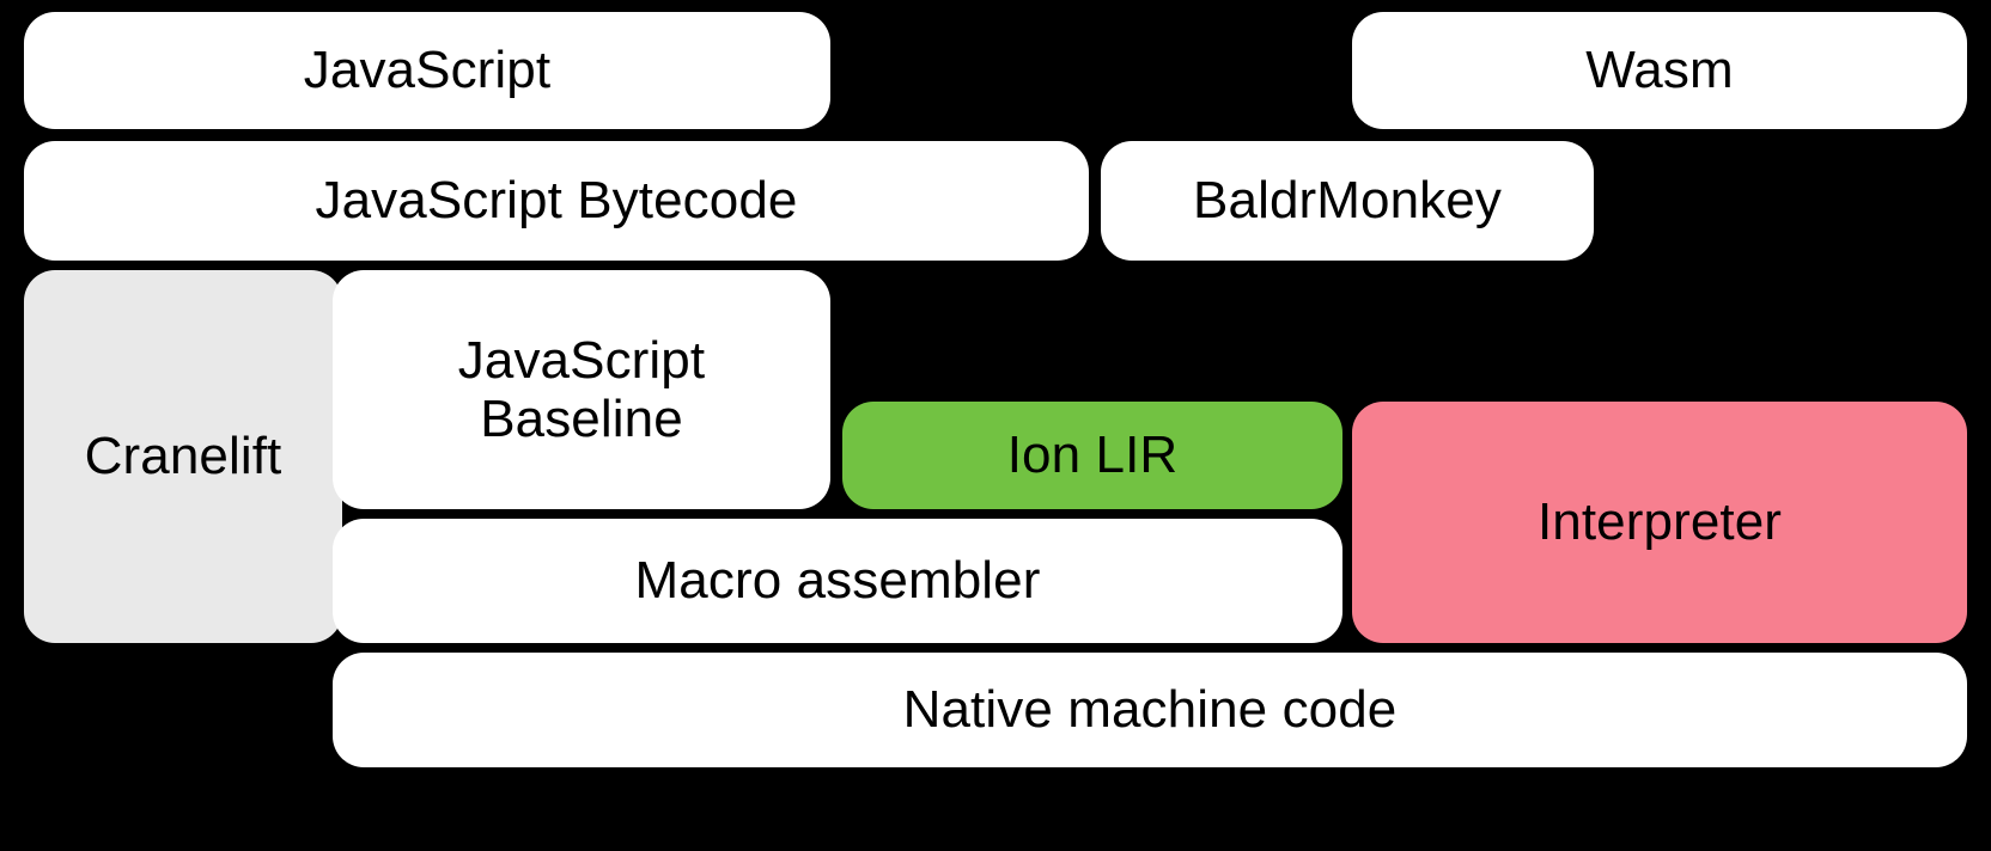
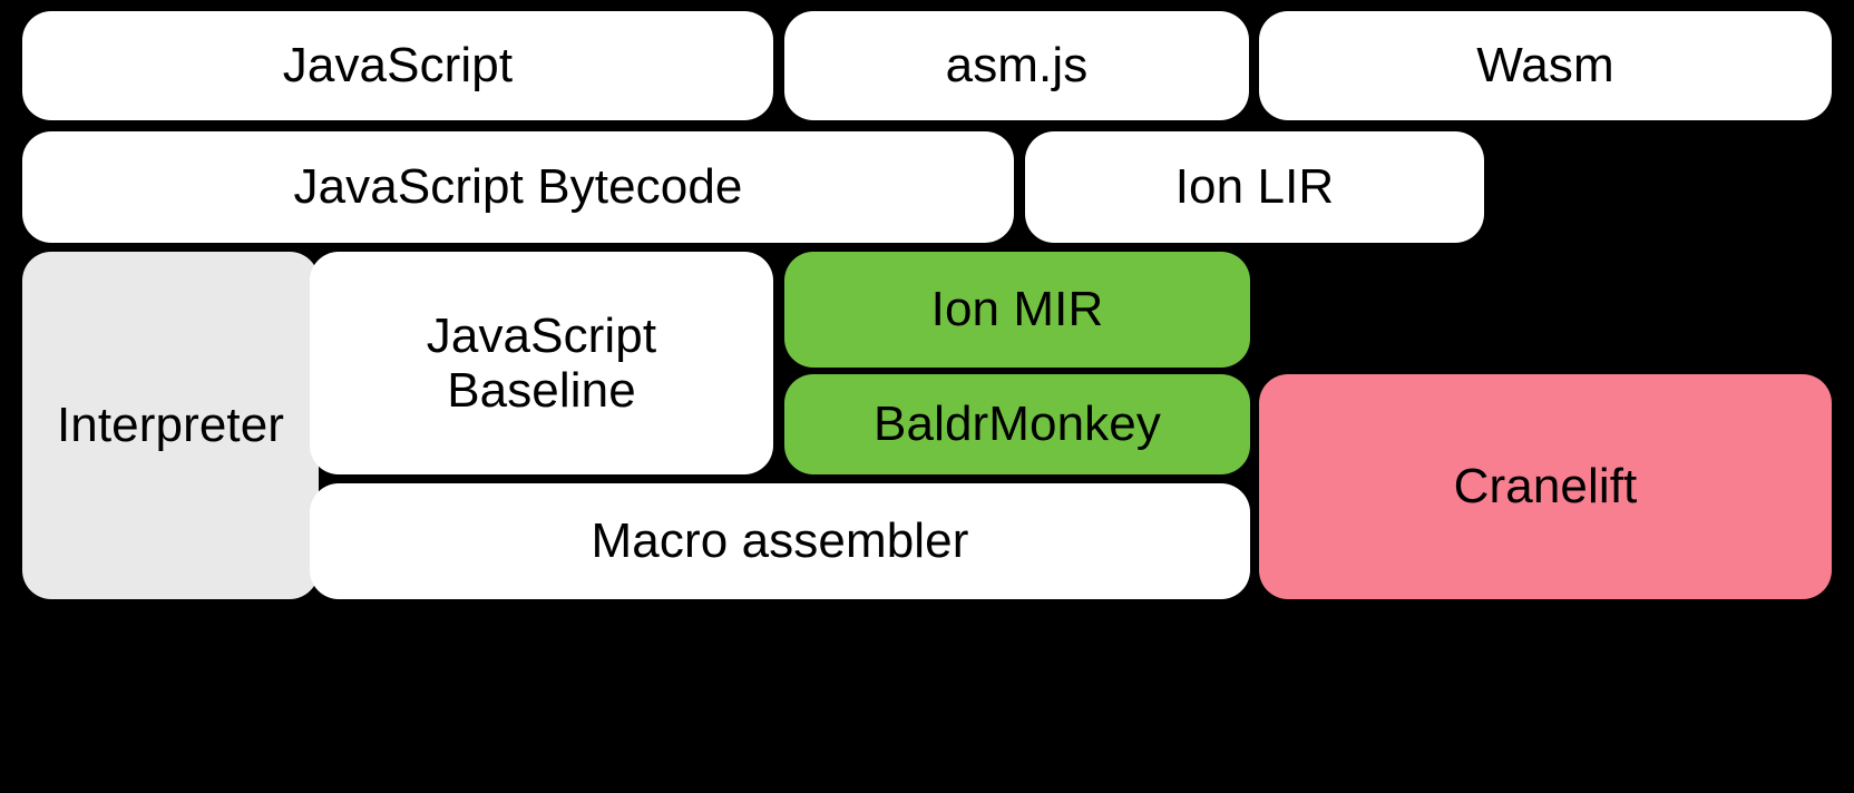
  JavaScript
+ asm.js
  Wasm
  JavaScript Bytecode
- BaldrMonkey
+ Ion LIR
- Cranelift
+ Interpreter
  JavaScript
  Baseline
+ Ion MIR
- Ion LIR
+ BaldrMonkey
- Interpreter
+ Cranelift
  Macro assembler
- Native machine code
